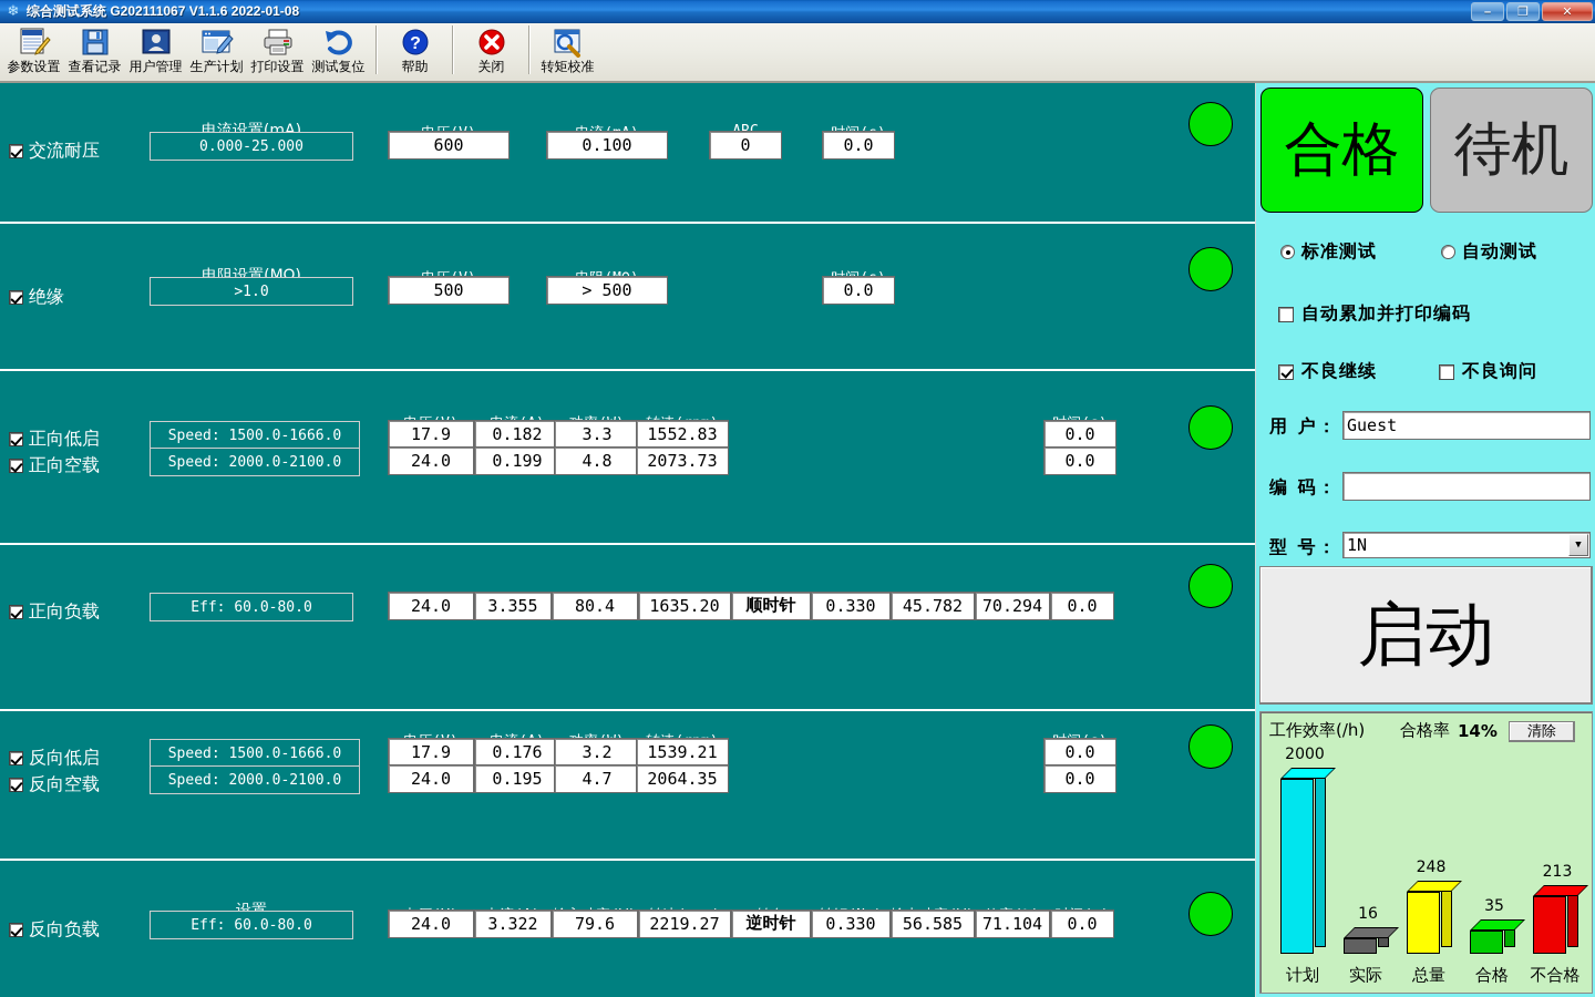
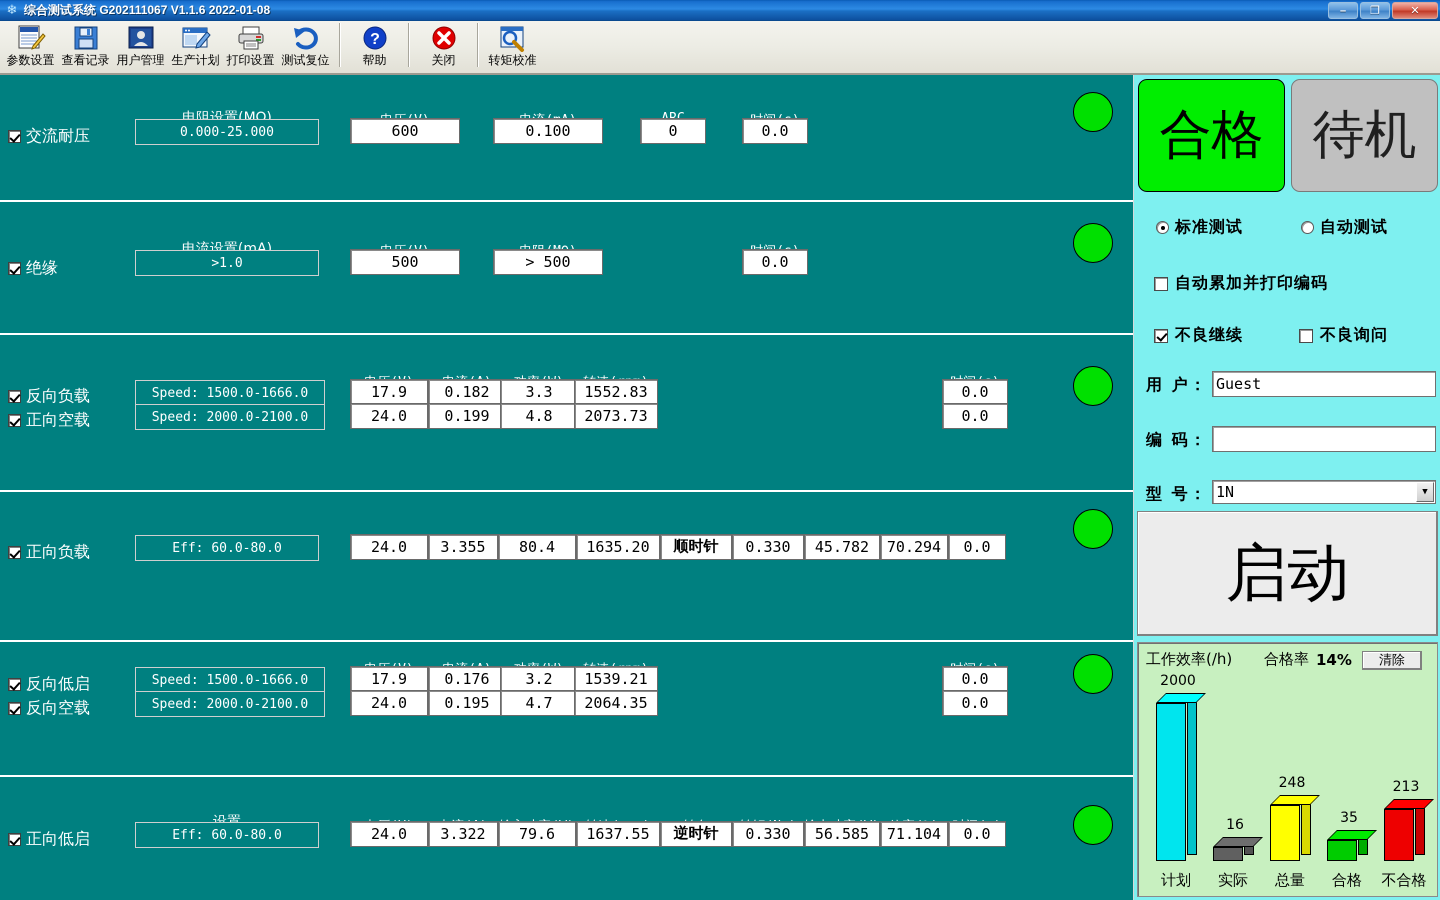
  ❄
  综合测试系统 G202111067 V1.1.6 2022-01-08
  –
  ❐
  ✕
  参数设置
  查看记录
  用户管理
  生产计划
  打印设置
  测试复位
  ?
  帮助
  关闭
  转矩校准
  交流耐压
- 电流设置(mA)
+ 电阻设置(MΩ)
  0.000-25.000
  600
  0.100
  0
  0.0
  绝缘
- 电阻设置(MΩ)
+ 电流设置(mA)
  >1.0
  500
  > 500
  0.0
- 正向低启
+ 反向负载
  正向空载
  Speed: 1500.0-1666.0
  Speed: 2000.0-2100.0
  17.9
  0.182
  3.3
  1552.83
  0.0
  24.0
  0.199
  4.8
  2073.73
  0.0
  正向负载
  Eff: 60.0-80.0
  24.0
  3.355
  80.4
  1635.20
  顺时针
  0.330
  45.782
  70.294
  0.0
  反向低启
  反向空载
  Speed: 1500.0-1666.0
  Speed: 2000.0-2100.0
  17.9
  0.176
  3.2
  1539.21
  0.0
  24.0
  0.195
  4.7
  2064.35
  0.0
- 反向负载
+ 正向低启
  Eff: 60.0-80.0
  24.0
  3.322
  79.6
- 2219.27
+ 1637.55
  逆时针
  0.330
  56.585
  71.104
  0.0
  合格
  待机
  标准测试
  自动测试
  自动累加并打印编码
  不良继续
  不良询问
  用 户：
  Guest
  编 码：
  型 号：
  1N
  ▼
  启动
  工作效率(/h)
  合格率
  14%
  清除
  2000
  计划
  16
  实际
  248
  总量
  35
  合格
  213
  不合格
